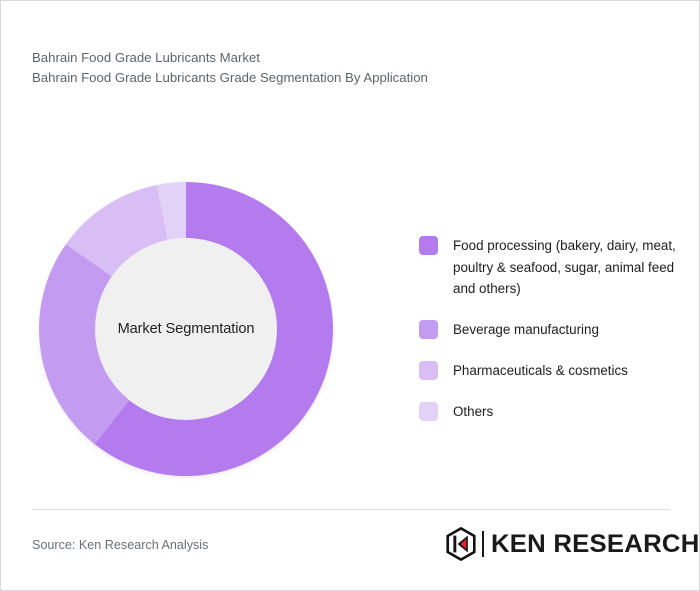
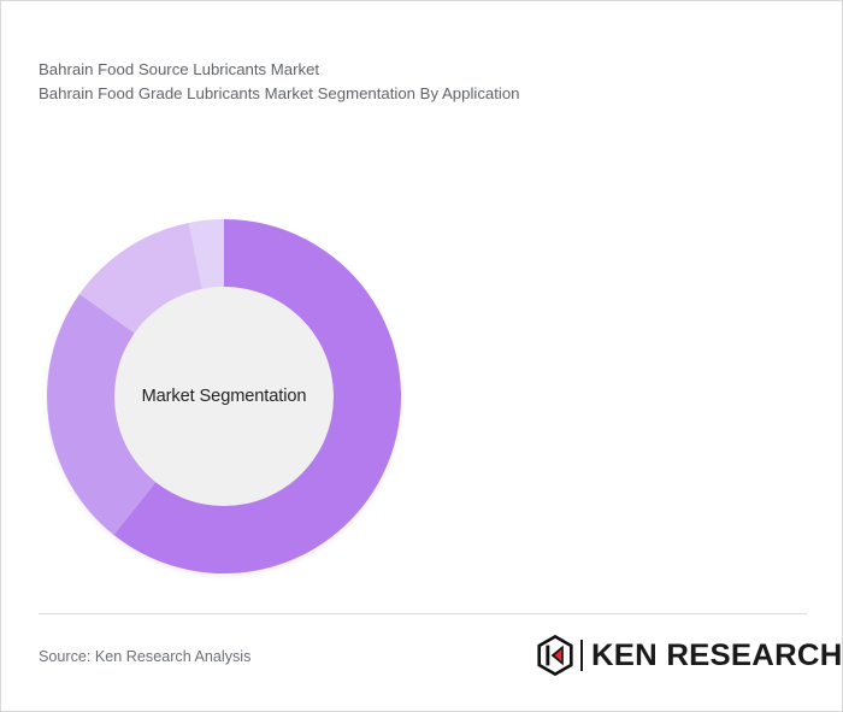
- Bahrain Food Grade Lubricants Market
+ Bahrain Food Source Lubricants Market
- Bahrain Food Grade Lubricants Grade Segmentation By Application
+ Bahrain Food Grade Lubricants Market Segmentation By Application
  Market Segmentation
- Food processing (bakery, dairy, meat, poultry & seafood, sugar, animal feed and others)
- Beverage manufacturing
- Pharmaceuticals & cosmetics
- Others
  Source: Ken Research Analysis
  KEN RESEARCH
